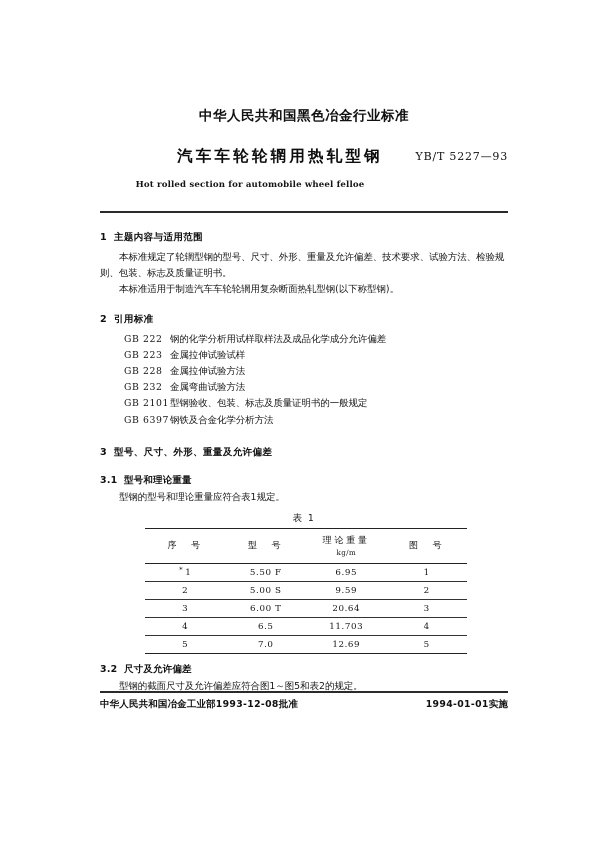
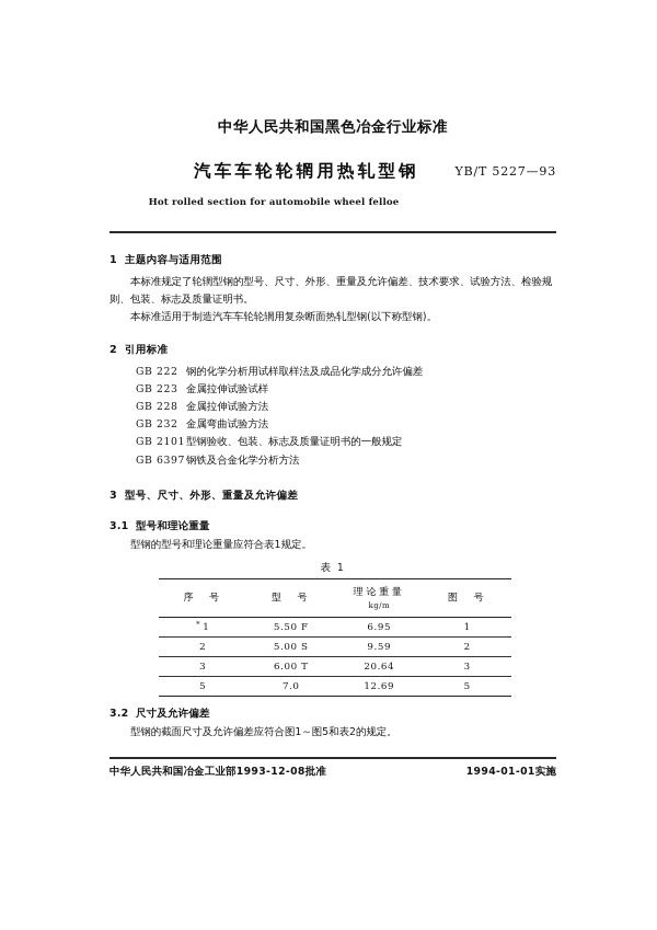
  中华人民共和国黑色冶金行业标准
  汽车车轮轮辋用热轧型钢
  YB/T 5227—93
  Hot rolled section for automobile wheel felloe
  1 主题内容与适用范围
  本标准规定了轮辋型钢的型号、尺寸、外形、重量及允许偏差、技术要求、试验方法、检验规则、包装、标志及质量证明书。
  本标准适用于制造汽车车轮轮辋用复杂断面热轧型钢(以下称型钢)。
  2 引用标准
  GB 222 钢的化学分析用试样取样法及成品化学成分允许偏差
  GB 223 金属拉伸试验试样
  GB 228 金属拉伸试验方法
  GB 232 金属弯曲试验方法
  GB 2101型钢验收、包装、标志及质量证明书的一般规定
  GB 6397钢铁及合金化学分析方法
  3 型号、尺寸、外形、重量及允许偏差
  3.1 型号和理论重量
  型钢的型号和理论重量应符合表1规定。
  表 1
  序 号	型 号	理论重量 kg/m	图 号
  * 1	5.50 F	6.95	1
  2	5.00 S	9.59	2
  3	6.00 T	20.64	3
- 4	6.5	11.703	4
  5	7.0	12.69	5
  3.2 尺寸及允许偏差
  型钢的截面尺寸及允许偏差应符合图1～图5和表2的规定。
  中华人民共和国冶金工业部1993-12-08批准
  1994-01-01实施
